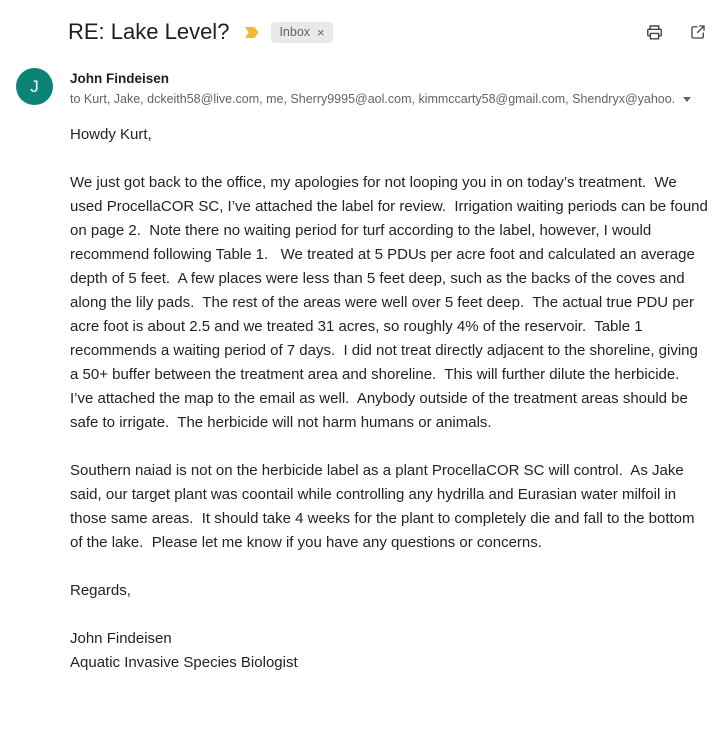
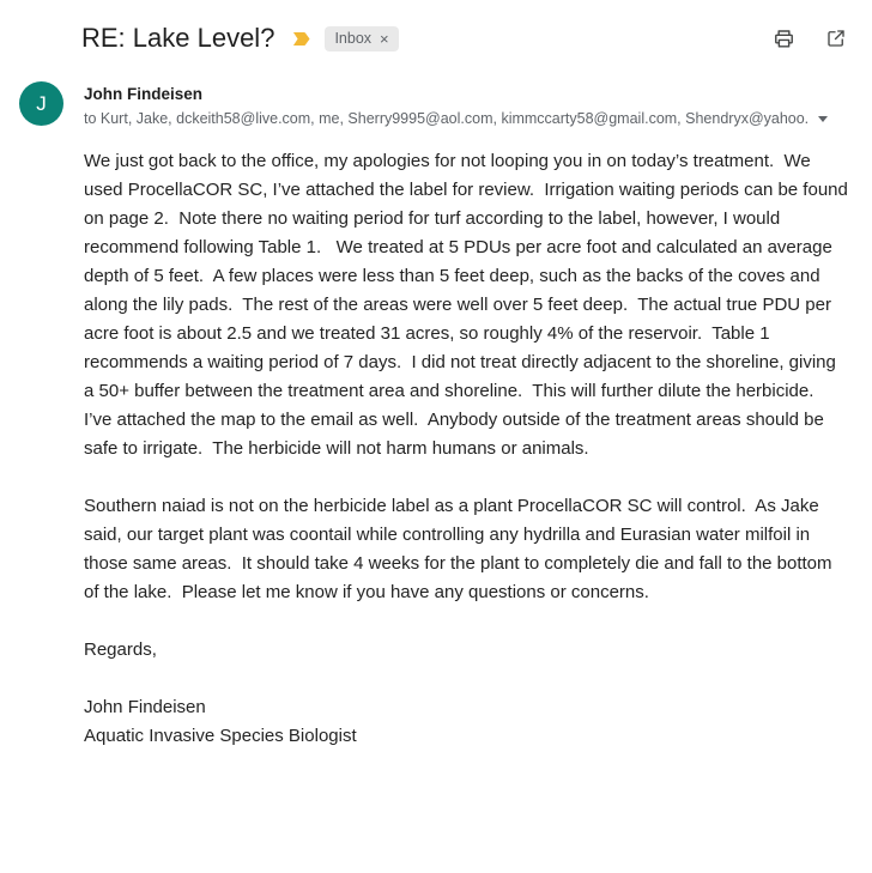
  RE: Lake Level?
  Inbox
  ×
  J
  John Findeisen
  to Kurt, Jake, dckeith58@live.com, me, Sherry9995@aol.com, kimmccarty58@gmail.com, Shendryx@yahoo.
- Howdy Kurt,
  We just got back to the office, my apologies for not looping you in on today’s treatment. We used ProcellaCOR SC, I’ve attached the label for review. Irrigation waiting periods can be found on page 2. Note there no waiting period for turf according to the label, however, I would recommend following Table 1. We treated at 5 PDUs per acre foot and calculated an average depth of 5 feet. A few places were less than 5 feet deep, such as the backs of the coves and along the lily pads. The rest of the areas were well over 5 feet deep. The actual true PDU per acre foot is about 2.5 and we treated 31 acres, so roughly 4% of the reservoir. Table 1 recommends a waiting period of 7 days. I did not treat directly adjacent to the shoreline, giving a 50+ buffer between the treatment area and shoreline. This will further dilute the herbicide. I’ve attached the map to the email as well. Anybody outside of the treatment areas should be safe to irrigate. The herbicide will not harm humans or animals.
  Southern naiad is not on the herbicide label as a plant ProcellaCOR SC will control. As Jake said, our target plant was coontail while controlling any hydrilla and Eurasian water milfoil in those same areas. It should take 4 weeks for the plant to completely die and fall to the bottom of the lake. Please let me know if you have any questions or concerns.
  Regards,
  John Findeisen
  Aquatic Invasive Species Biologist
